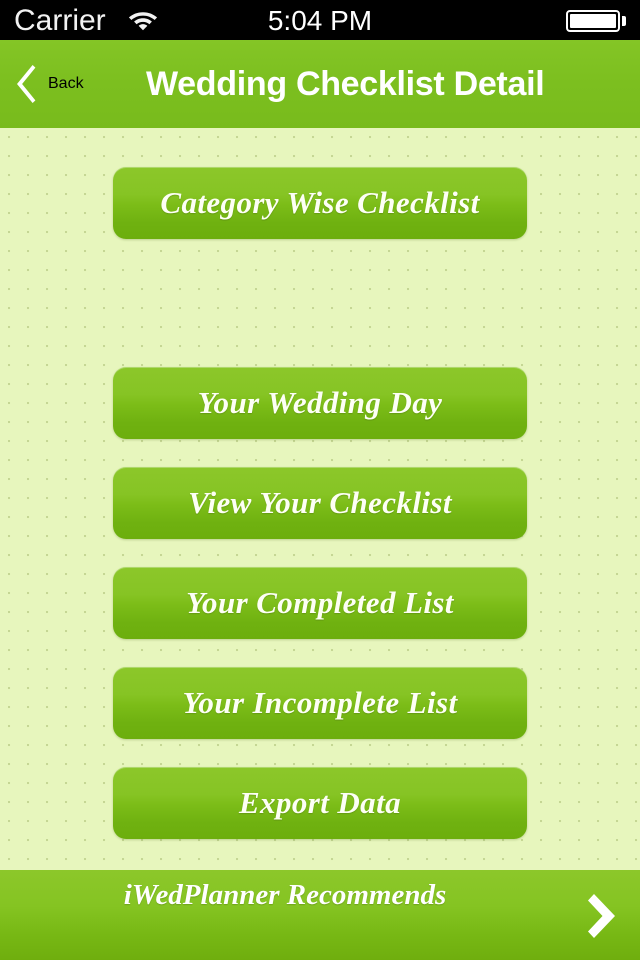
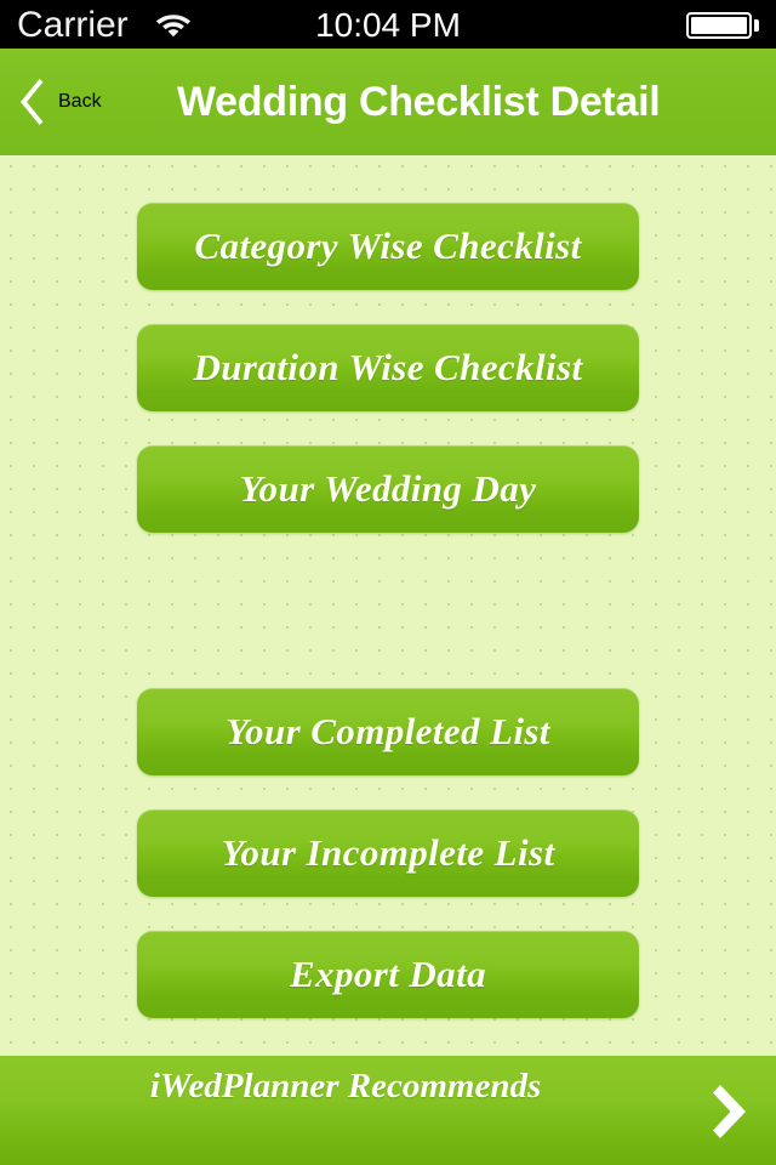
  Carrier
- 5:04 PM
+ 10:04 PM
  Back
  Wedding Checklist Detail
  Category Wise Checklist
+ Duration Wise Checklist
  Your Wedding Day
- View Your Checklist
  Your Completed List
  Your Incomplete List
  Export Data
  iWedPlanner Recommends
